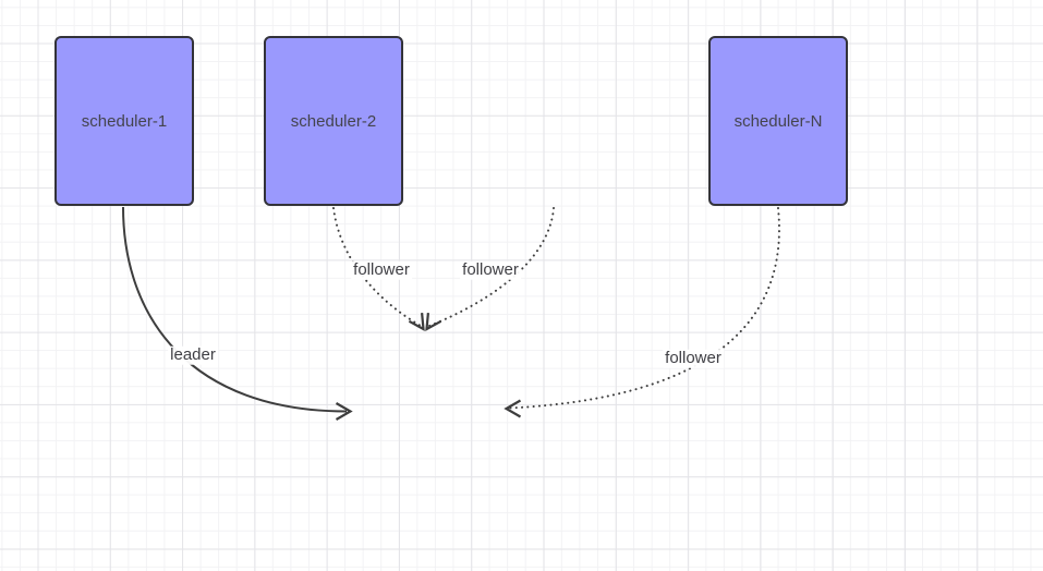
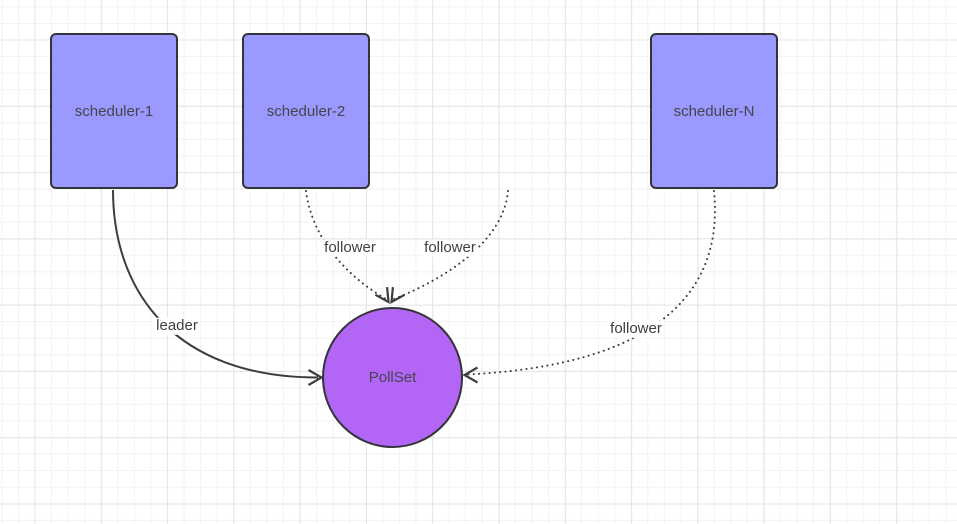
  scheduler-1
  scheduler-2
  scheduler-N
+ PollSet
  leader
  follower
  follower
  follower
